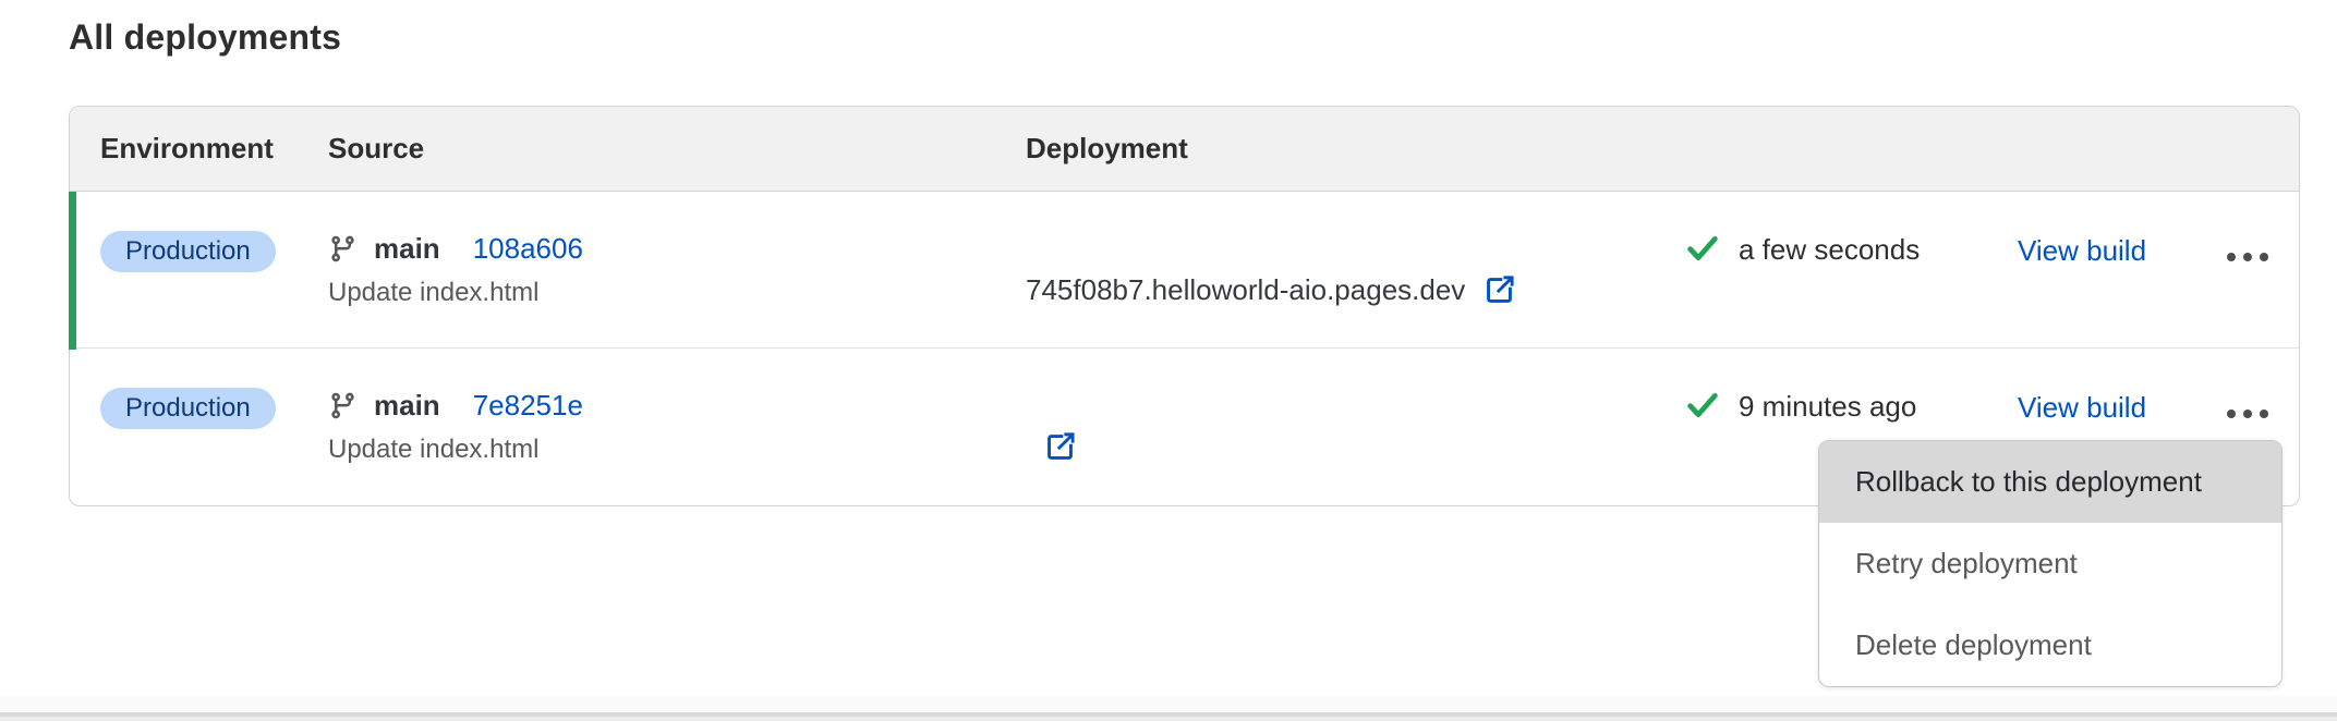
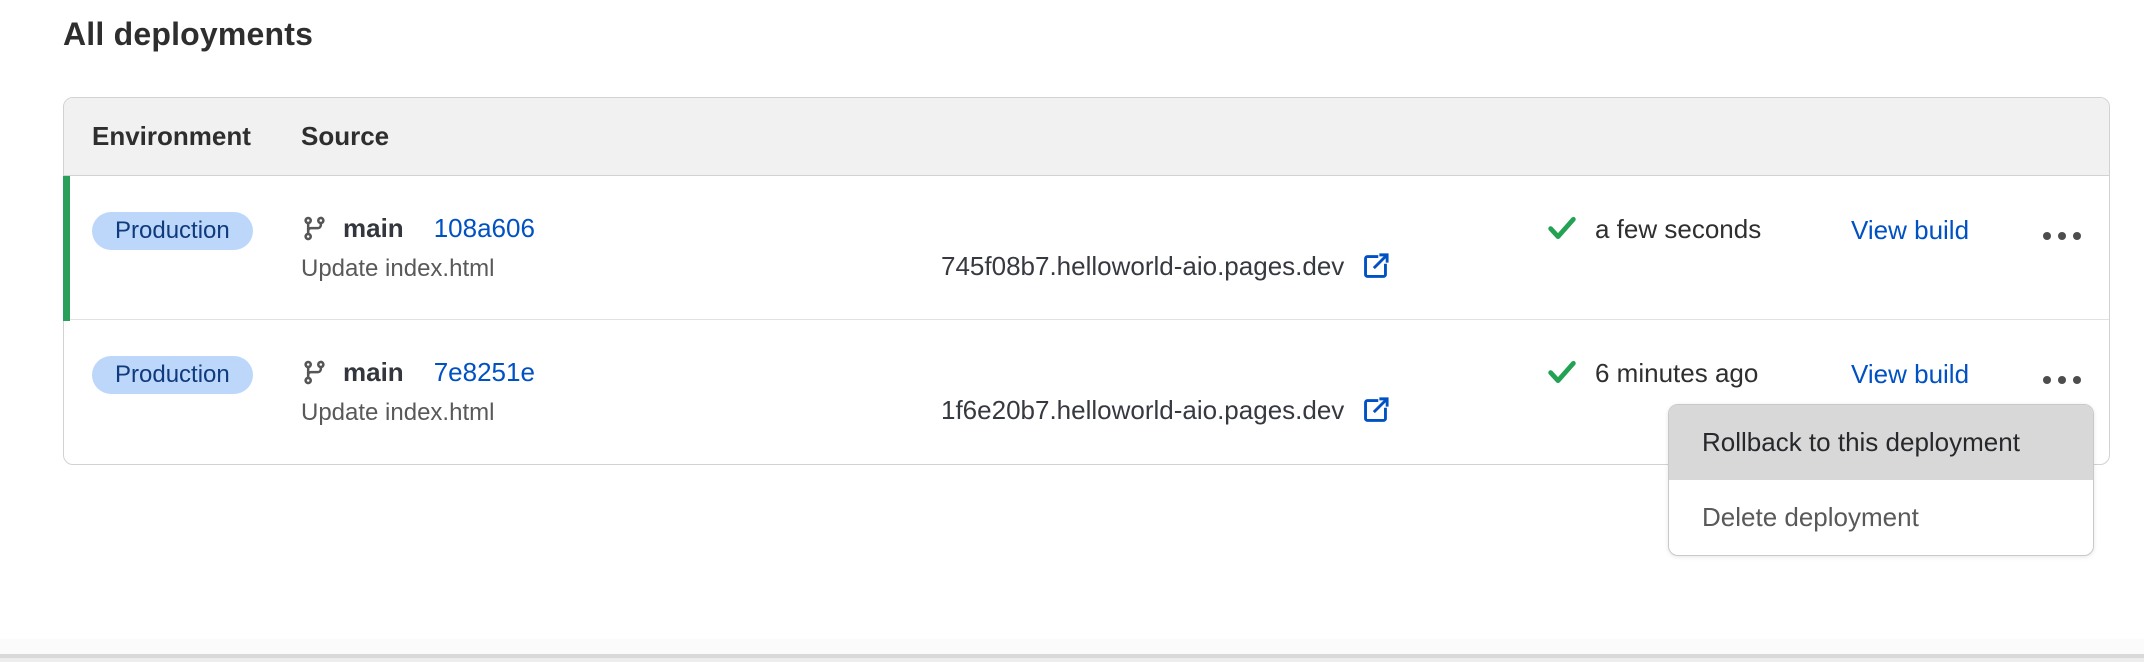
  All deployments
  Environment
  Source
- Deployment
  Production
  main
  108a606
  Update index.html
  745f08b7.helloworld-aio.pages.dev
  a few seconds
  View build
  Production
  main
  7e8251e
  Update index.html
+ 1f6e20b7.helloworld-aio.pages.dev
- 9 minutes ago
+ 6 minutes ago
  View build
  Rollback to this deployment
- Retry deployment
  Delete deployment
